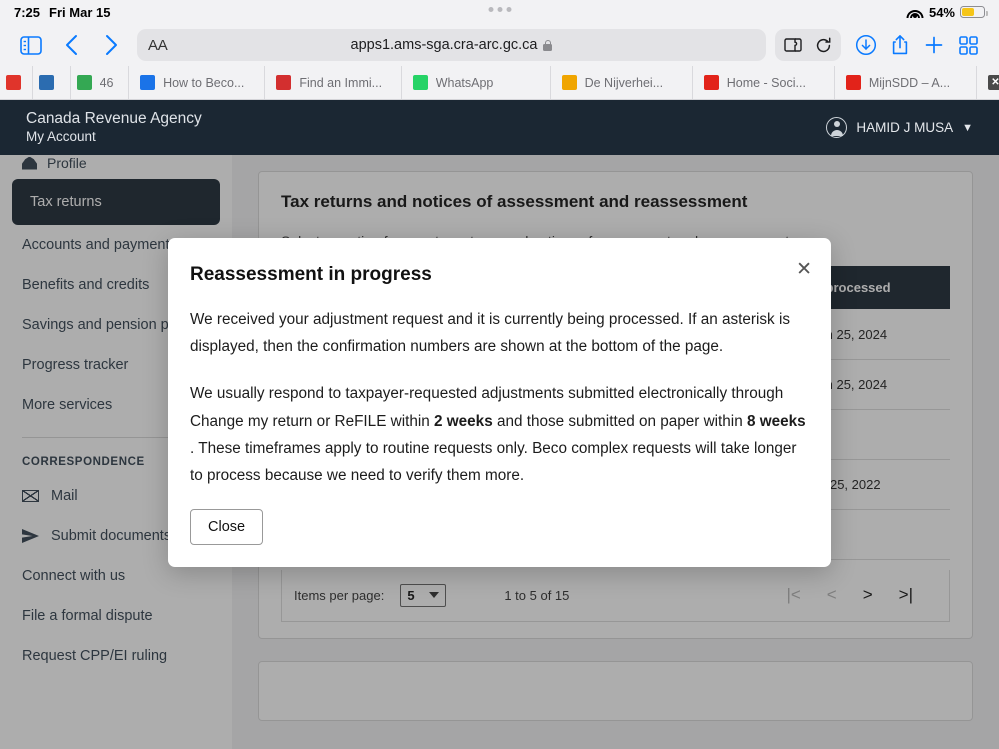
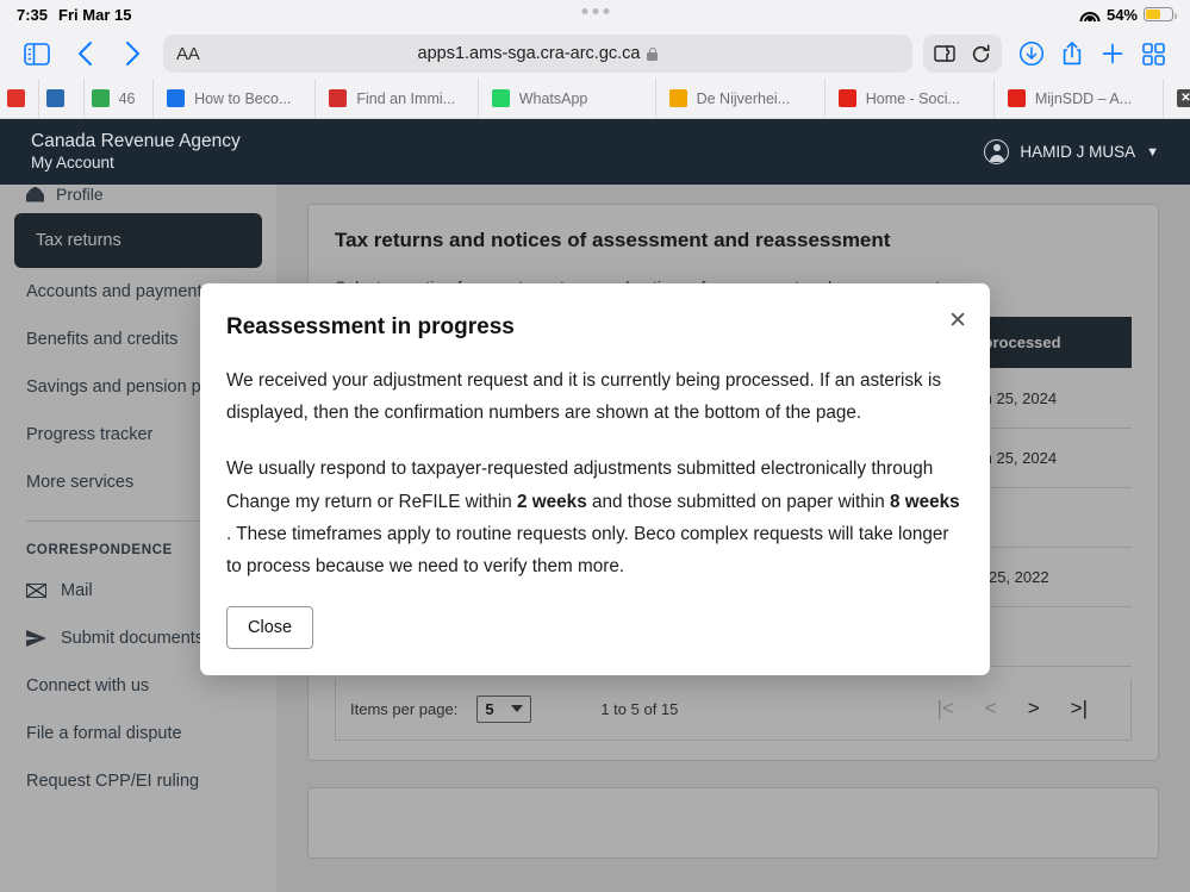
- 7:25
+ 7:35
  Fri Mar 15
  54%
  AA
  apps1.ams-sga.cra-arc.gc.ca
  46
  How to Beco...
  Find an Immi...
  WhatsApp
  De Nijverhei...
  Home - Soci...
  MijnSDD – A...
  ✕
  Canada Revenue Agency
  My Account
  HAMID J MUSA
  ▼
  Profile
  Tax returns
  Accounts and paymen
  Benefits and credits
  Savings and pension p
  Progress tracker
  More services
  CORRESPONDENCE
  Mail
  Submit document
  Connect with us
  File a formal dispute
  Request CPP/EI ruling
  Tax returns and notices of assessment and reassessment
  Items per page:
  5
  1 to 5 of 15
  |<
  <
  >
  >|
  Reassessment in progress
  ✕
  We received your adjustment request and it is currently being processed. If an asterisk is displayed, then the confirmation numbers are shown at the bottom of the page.
  We usually respond to taxpayer-requested adjustments submitted electronically through Change my return or ReFILE within 2 weeks and those submitted on paper within 8 weeks . These timeframes apply to routine requests only. Beco complex requests will take longer to process because we need to verify them more.
  Close
